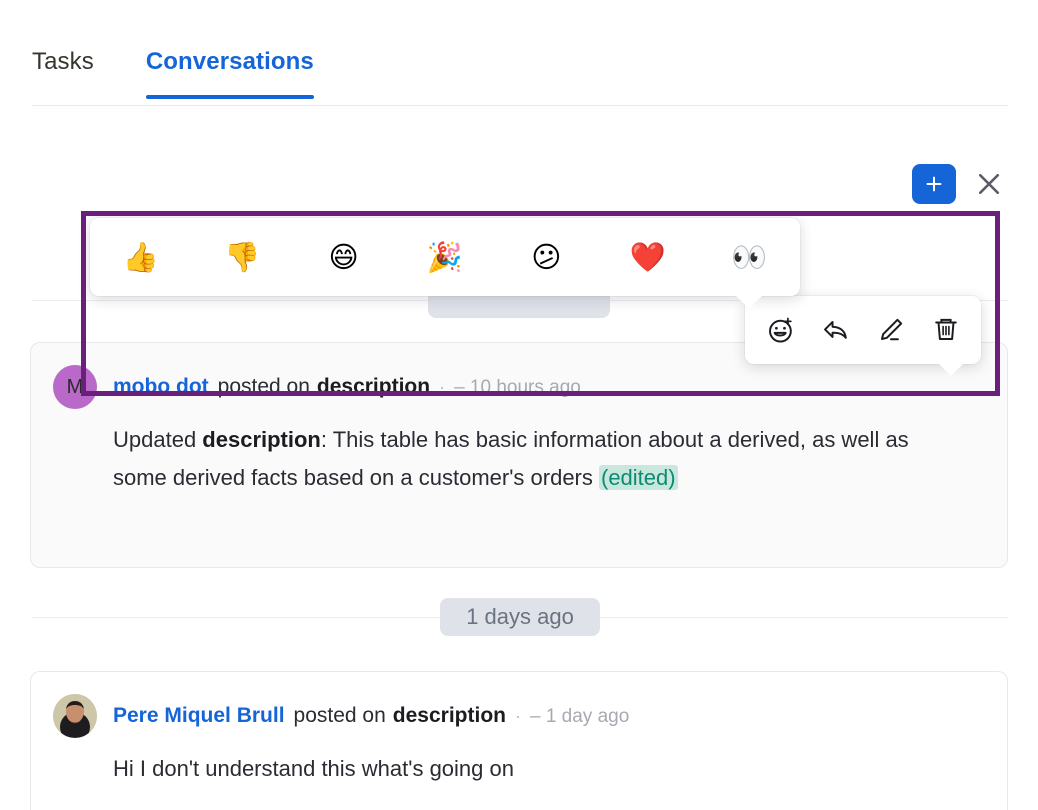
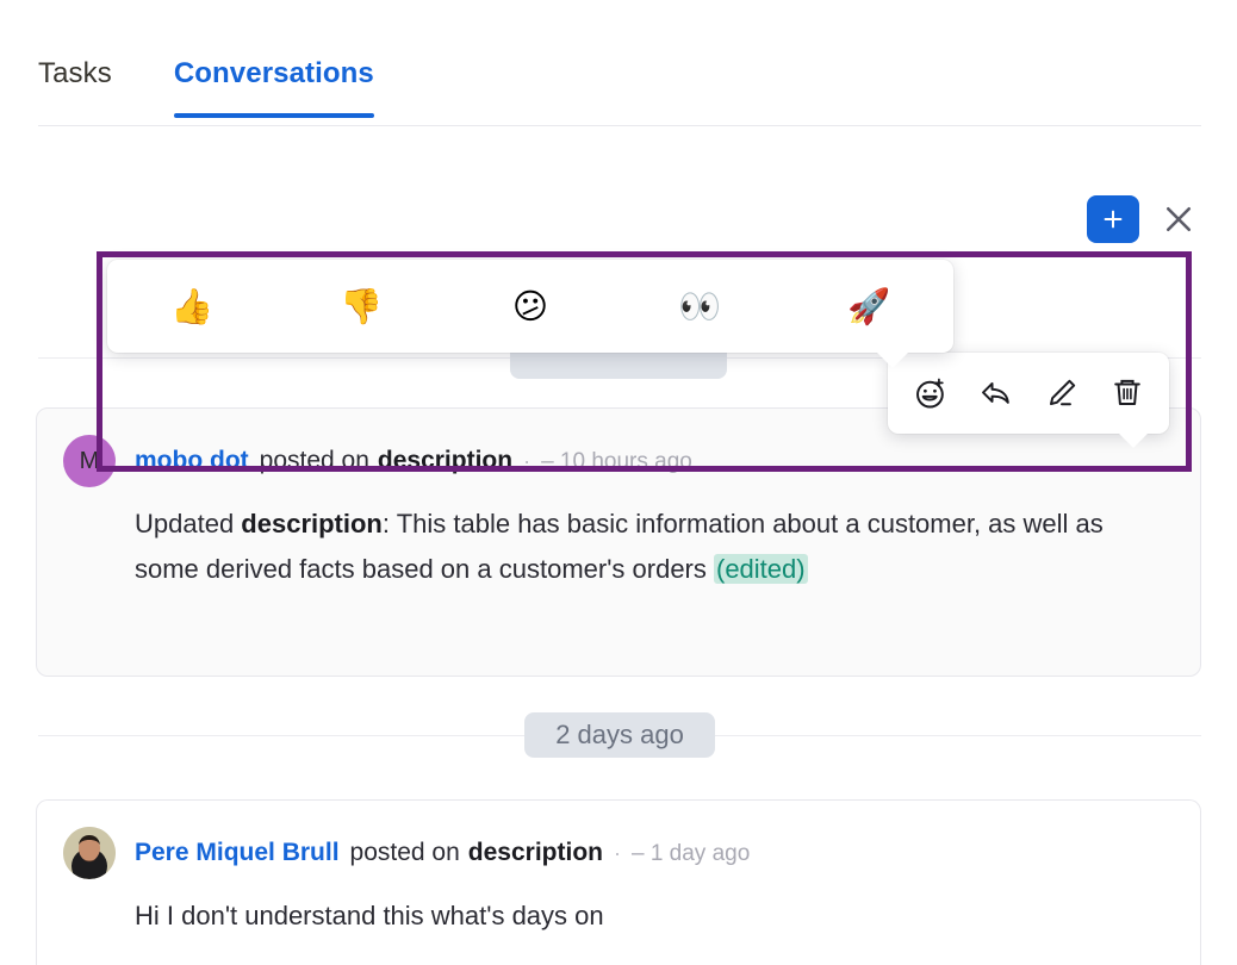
  Tasks
  Conversations
  M
  mobo dot
  posted on
  description
  ·
  – 10 hours ago
- Updated description: This table has basic information about a derived, as well as some derived facts based on a customer's orders (edited)
+ Updated description: This table has basic information about a customer, as well as some derived facts based on a customer's orders (edited)
- 1 days ago
+ 2 days ago
  Pere Miquel Brull
  posted on
  description
  ·
  – 1 day ago
- Hi I don't understand this what's going on
+ Hi I don't understand this what's days on
  👍
  👎
- 😄
- 🎉
  😕
- ❤️
  👀
+ 🚀
